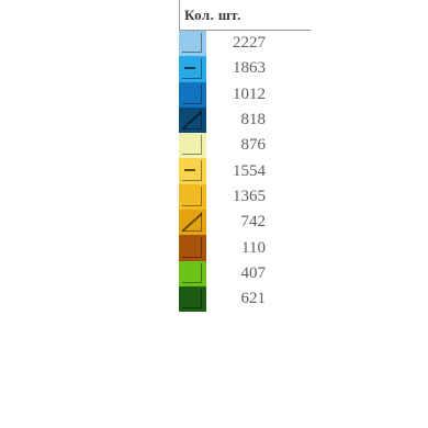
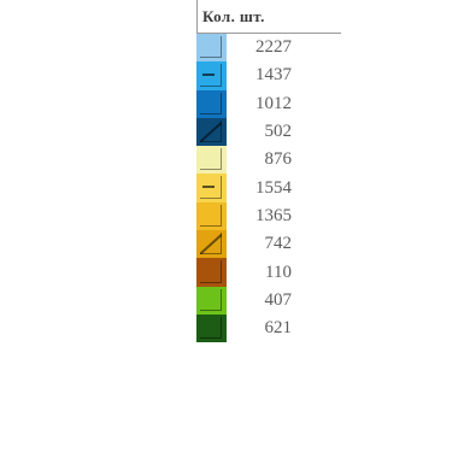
  Кол. шт.
  2227
- 1863
+ 1437
  1012
- 818
+ 502
  876
  1554
  1365
  742
  110
  407
  621
